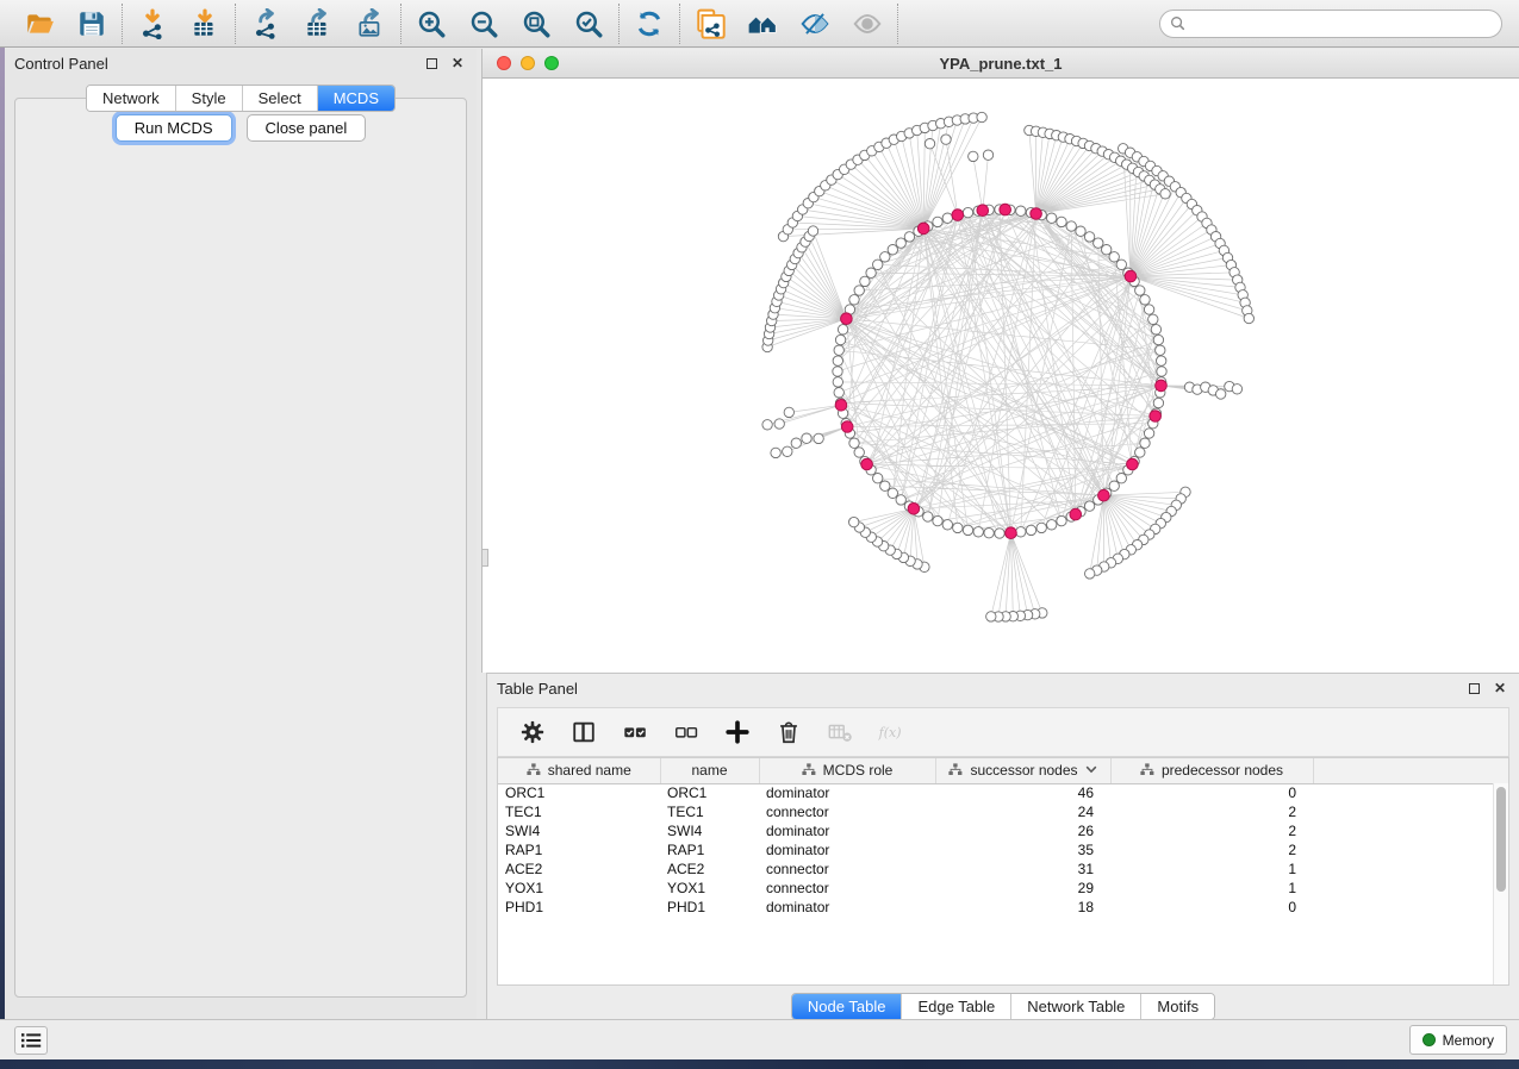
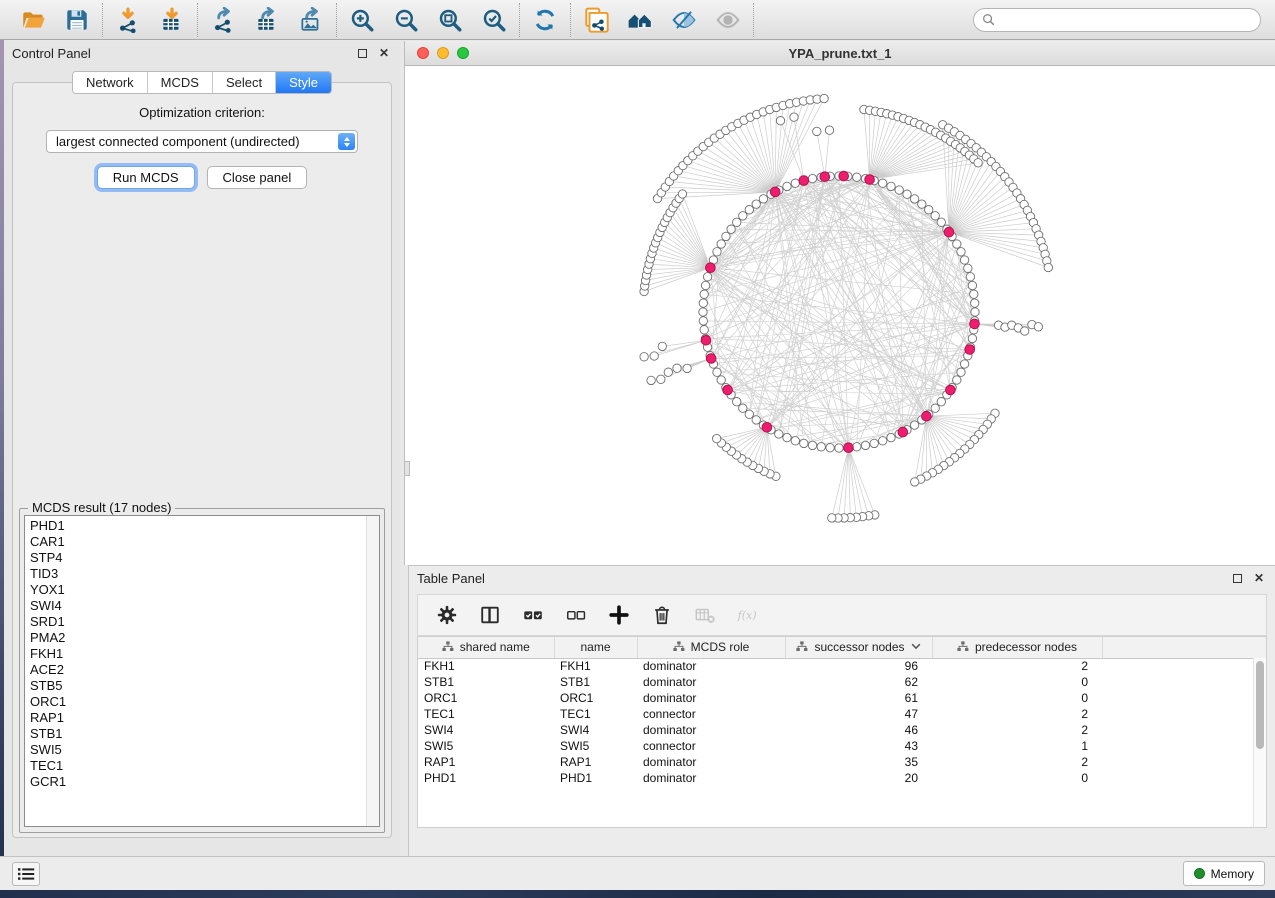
  Control Panel
  ✕
  Network
- Style
+ MCDS
  Select
- MCDS
+ Style
+ Optimization criterion:
+ largest connected component (undirected)
  Run MCDS
  Close panel
+ MCDS result (17 nodes)
+ PHD1
+ CAR1
+ STP4
+ TID3
+ YOX1
+ SWI4
+ SRD1
+ PMA2
+ FKH1
+ ACE2
+ STB5
+ ORC1
+ RAP1
+ STB1
+ SWI5
+ TEC1
+ GCR1
  YPA_prune.txt_1
  Table Panel
  ✕
  shared name	name	MCDS role	successor nodes	predecessor nodes
+ FKH1	FKH1	dominator	96	2
+ STB1	STB1	dominator	62	0
- ORC1	ORC1	dominator	46	0
+ ORC1	ORC1	dominator	61	0
- TEC1	TEC1	connector	24	2
+ TEC1	TEC1	connector	47	2
- SWI4	SWI4	dominator	26	2
+ SWI4	SWI4	dominator	46	2
+ SWI5	SWI5	connector	43	1
  RAP1	RAP1	dominator	35	2
- ACE2	ACE2	connector	31	1
- YOX1	YOX1	connector	29	1
- PHD1	PHD1	dominator	18	0
+ PHD1	PHD1	dominator	20	0
- Node Table
- Edge Table
- Network Table
- Motifs
  Memory
